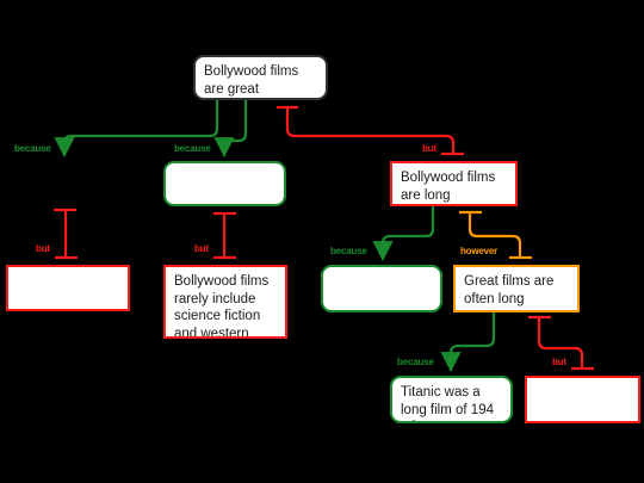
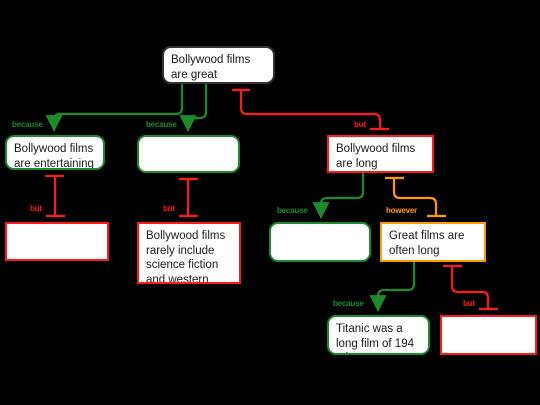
  Bollywood films are great
+ Bollywood films are entertaining
  Bollywood films are long
  Bollywood films rarely include science fiction and western
  Great films are often long
  Titanic was a long film of 194
  because
  because
  but
  but
  but
  because
  however
  because
  but
